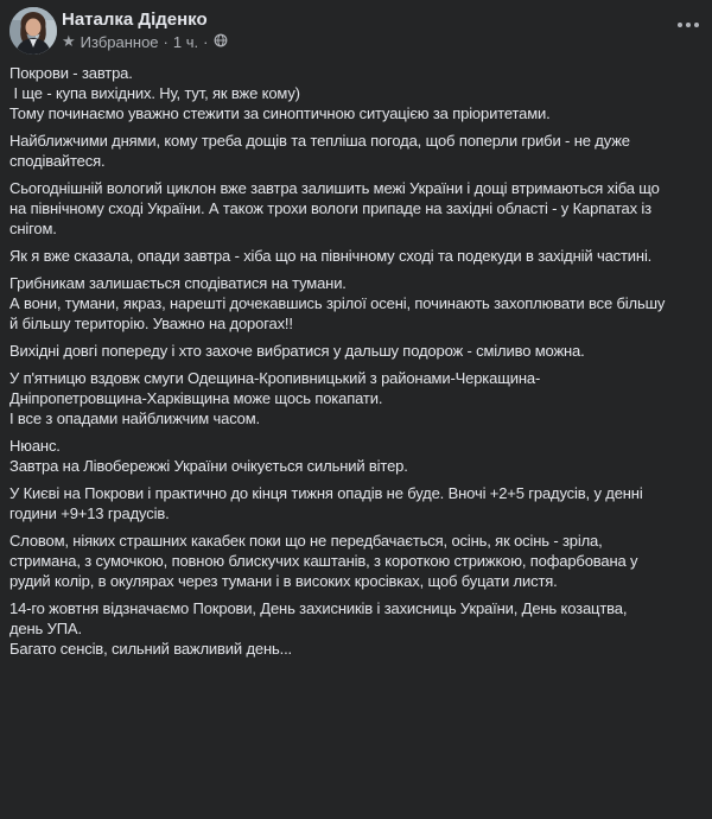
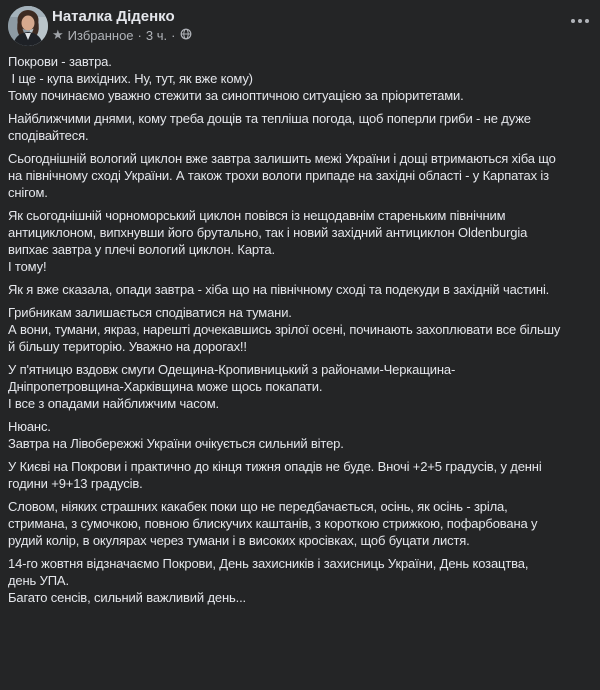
  Наталка Діденко
  ★
  Избранное
  ·
- 1 ч.
+ 3 ч.
  ·
  Покрови - завтра.
  І ще - купа вихідних. Ну, тут, як вже кому)
  Тому починаємо уважно стежити за синоптичною ситуацією за пріоритетами.
  Найближчими днями, кому треба дощів та тепліша погода, щоб поперли гриби - не дуже
  сподівайтеся.
  Сьогоднішній вологий циклон вже завтра залишить межі України і дощі втримаються хіба що
  на північному сході України. А також трохи вологи припаде на західні області - у Карпатах із
  снігом.
+ Як сьогоднішній чорноморський циклон повівся із нещодавнім стареньким північним
+ антициклоном, випхнувши його брутально, так і новий західний антициклон Oldenburgia
+ випхає завтра у плечі вологий циклон. Карта.
+ І тому!
  Як я вже сказала, опади завтра - хіба що на північному сході та подекуди в західній частині.
  Грибникам залишається сподіватися на тумани.
  А вони, тумани, якраз, нарешті дочекавшись зрілої осені, починають захоплювати все більшу
  й більшу територію. Уважно на дорогах!!
- Вихідні довгі попереду і хто захоче вибратися у дальшу подорож - сміливо можна.
  У п'ятницю вздовж смуги Одещина-Кропивницький з районами-Черкащина-
  Дніпропетровщина-Харківщина може щось покапати.
  І все з опадами найближчим часом.
  Нюанс.
  Завтра на Лівобережжі України очікується сильний вітер.
  У Києві на Покрови і практично до кінця тижня опадів не буде. Вночі +2+5 градусів, у денні
  години +9+13 градусів.
  Словом, ніяких страшних какабек поки що не передбачається, осінь, як осінь - зріла,
  стримана, з сумочкою, повною блискучих каштанів, з короткою стрижкою, пофарбована у
  рудий колір, в окулярах через тумани і в високих кросівках, щоб буцати листя.
  14-го жовтня відзначаємо Покрови, День захисників і захисниць України, День козацтва,
  день УПА.
  Багато сенсів, сильний важливий день...
